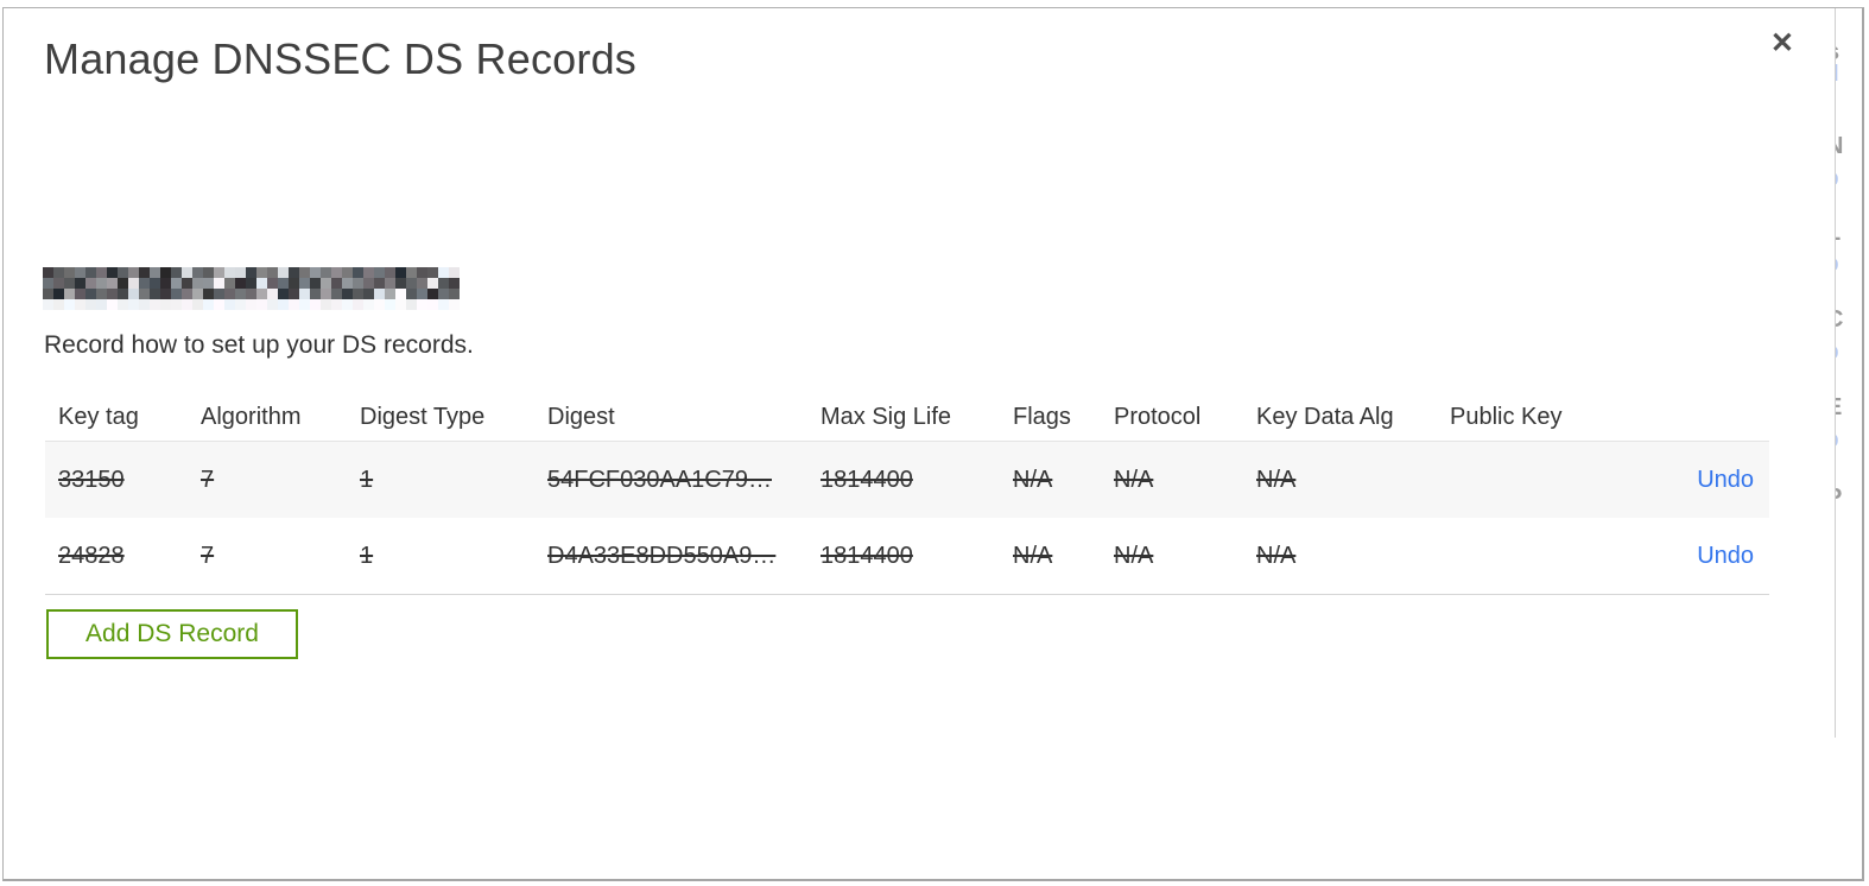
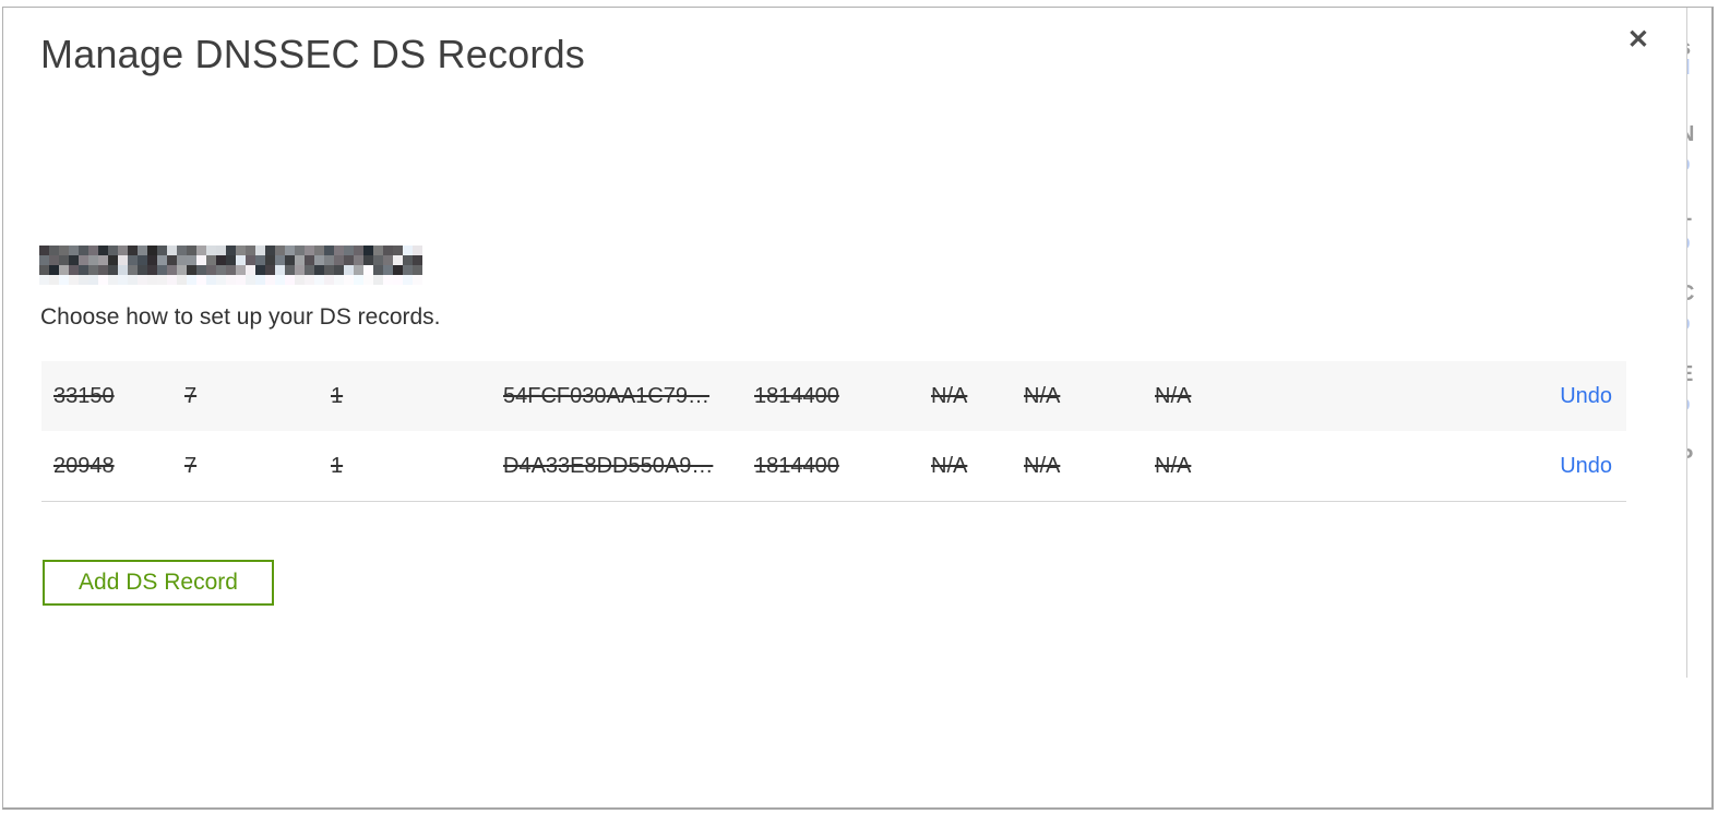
  Manage DNSSEC DS Records
  ✕
- Record how to set up your DS records.
+ Choose how to set up your DS records.
- Key tag
- Algorithm
- Digest Type
- Digest
- Max Sig Life
- Flags
- Protocol
- Key Data Alg
- Public Key
  33150
  7
  1
  54FCF030AA1C79…
  1814400
  N/A
  N/A
  N/A
  Undo
- 24828
+ 20948
  7
  1
  D4A33E8DD550A9…
  1814400
  N/A
  N/A
  N/A
  Undo
  Add DS Record
  N
  C
